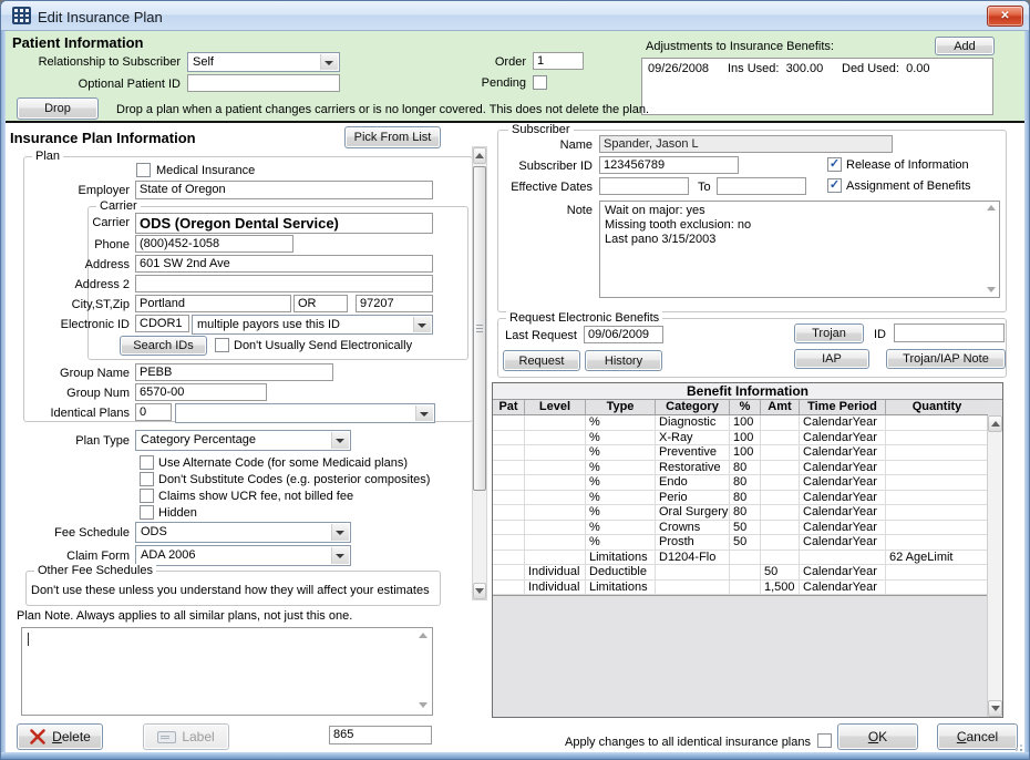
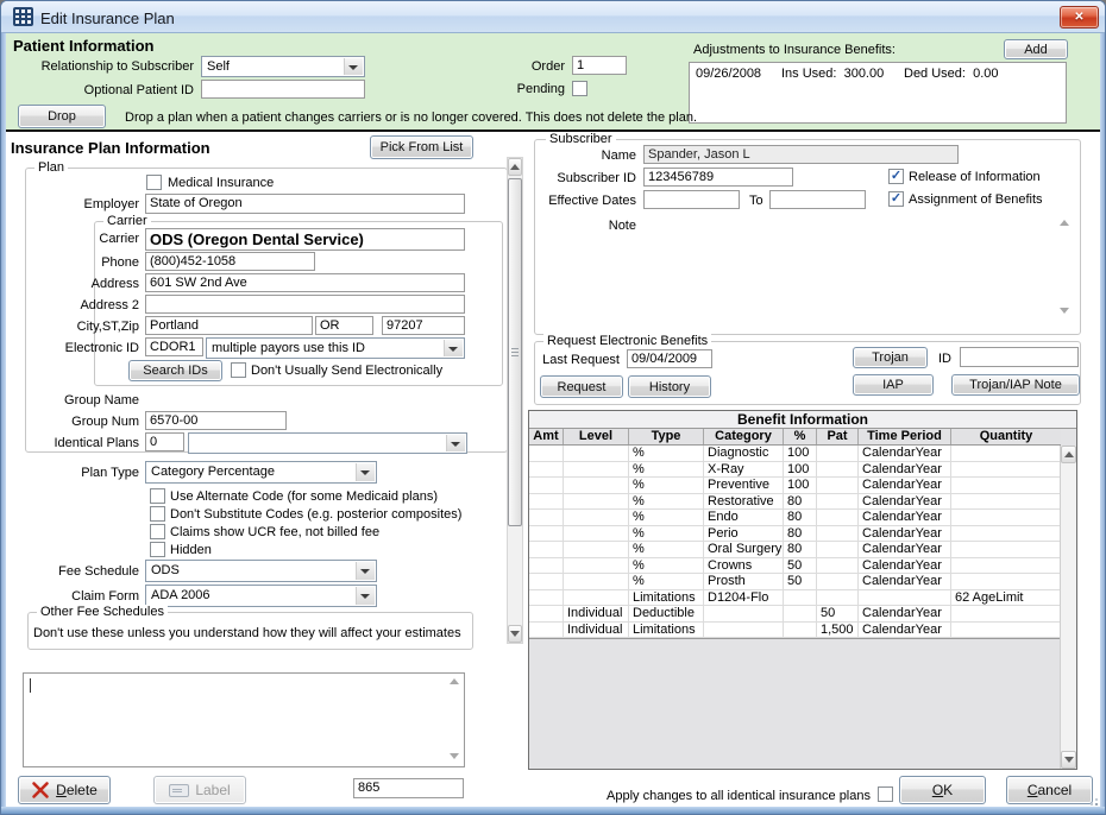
  Edit Insurance Plan
  ✕
  Patient Information
  Relationship to Subscriber
  Self
  Optional Patient ID
  Order
  1
  Pending
  Adjustments to Insurance Benefits:
  Add
  09/26/2008
  Ins Used: 300.00
  Ded Used: 0.00
  Drop
  Drop a plan when a patient changes carriers or is no longer covered. This does not delete the plan.
  Insurance Plan Information
  Pick From List
  Plan
  Medical Insurance
  Employer
  State of Oregon
  Carrier
  Carrier
  ODS (Oregon Dental Service)
  Phone
  (800)452-1058
  Address
  601 SW 2nd Ave
  Address 2
  City,ST,Zip
  Portland
  OR
  97207
  Electronic ID
  CDOR1
  multiple payors use this ID
  Search IDs
  Don't Usually Send Electronically
  Group Name
- PEBB
  Group Num
  6570-00
  Identical Plans
  0
  Plan Type
  Category Percentage
  Use Alternate Code (for some Medicaid plans)
  Don't Substitute Codes (e.g. posterior composites)
  Claims show UCR fee, not billed fee
  Hidden
  Fee Schedule
  ODS
  Claim Form
  ADA 2006
  Other Fee Schedules
  Don't use these unless you understand how they will affect your estimates
- Plan Note. Always applies to all similar plans, not just this one.
  Delete
  Label
  865
  Subscriber
  Name
  Spander, Jason L
  Subscriber ID
  123456789
  ✓
  Release of Information
  Effective Dates
  To
  ✓
  Assignment of Benefits
  Note
- Wait on major: yes
- Missing tooth exclusion: no
- Last pano 3/15/2003
  Request Electronic Benefits
  Last Request
- 09/06/2009
+ 09/04/2009
  Request
  History
  Trojan
  ID
  IAP
  Trojan/IAP Note
  Benefit Information
- Pat
+ Amt
  Level
  Type
  Category
  %
- Amt
+ Pat
  Time Period
  Quantity
  %
  Diagnostic
  100
  CalendarYear
  %
  X-Ray
  100
  CalendarYear
  %
  Preventive
  100
  CalendarYear
  %
  Restorative
  80
  CalendarYear
  %
  Endo
  80
  CalendarYear
  %
  Perio
  80
  CalendarYear
  %
  Oral Surgery
  80
  CalendarYear
  %
  Crowns
  50
  CalendarYear
  %
  Prosth
  50
  CalendarYear
  Limitations
  D1204-Flo
  62 AgeLimit
  Individual
  Deductible
  50
  CalendarYear
  Individual
  Limitations
  1,500
  CalendarYear
  Apply changes to all identical insurance plans
  OK
  Cancel
